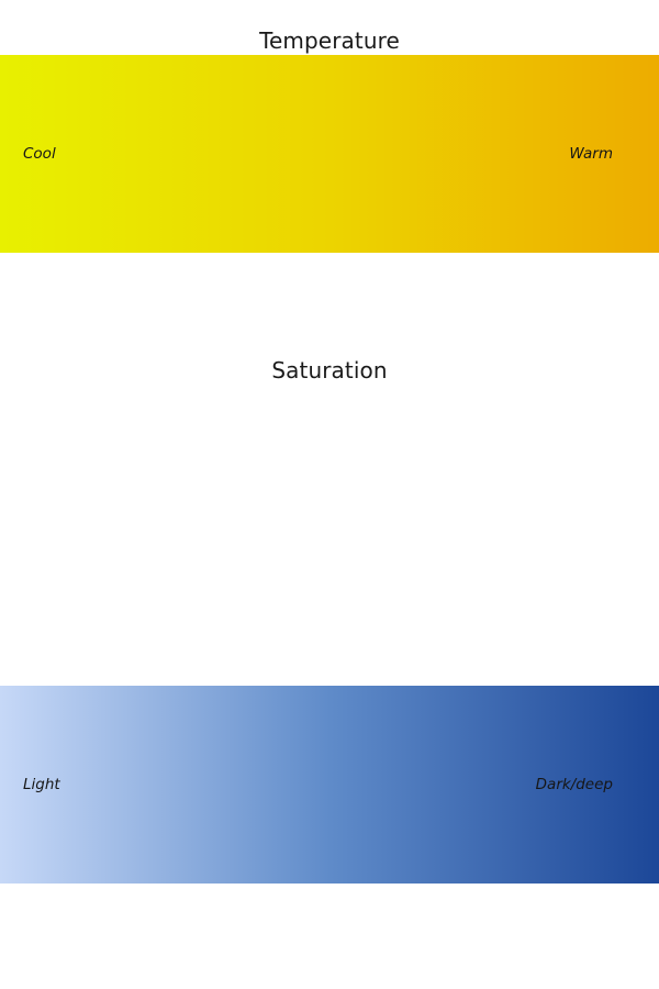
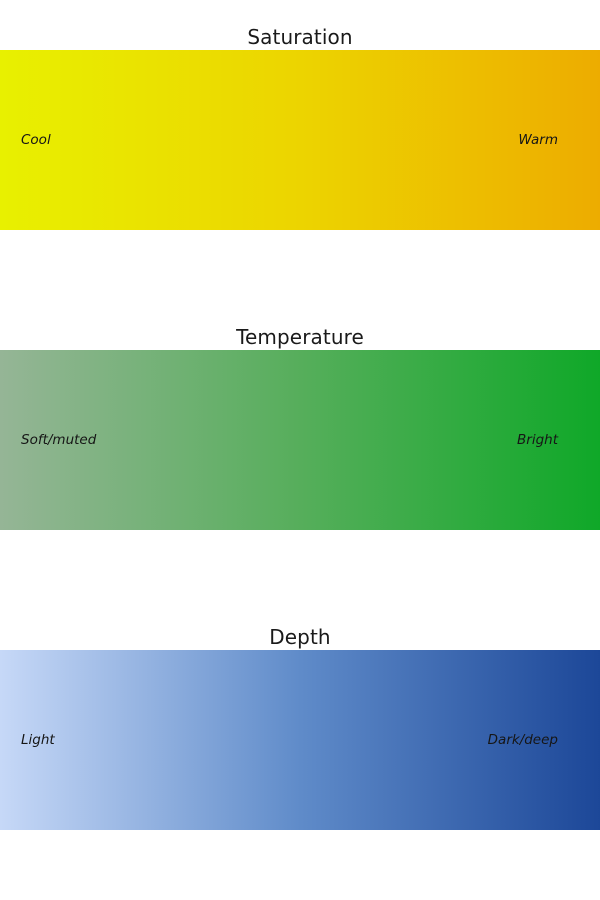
- Temperature
+ Saturation
  Cool
  Warm
- Saturation
+ Temperature
+ Soft/muted
+ Bright
+ Depth
  Light
  Dark/deep
